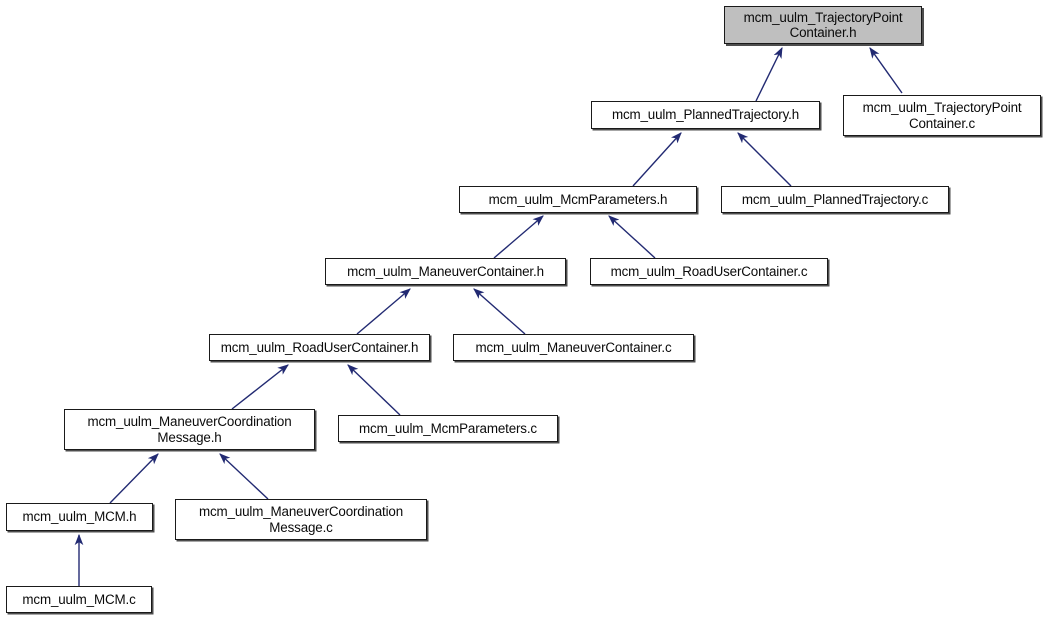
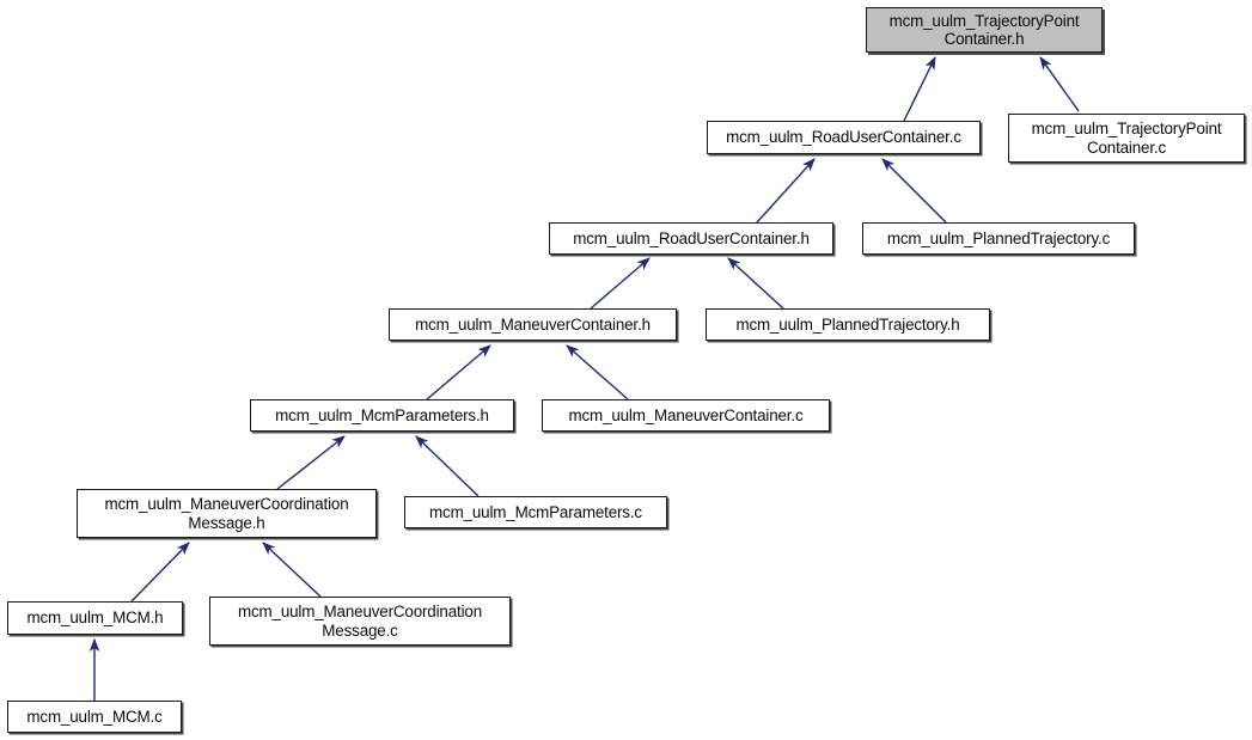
  mcm_uulm_TrajectoryPoint
  Container.h
- mcm_uulm_PlannedTrajectory.h
+ mcm_uulm_RoadUserContainer.c
  mcm_uulm_TrajectoryPoint
  Container.c
- mcm_uulm_McmParameters.h
+ mcm_uulm_RoadUserContainer.h
  mcm_uulm_PlannedTrajectory.c
  mcm_uulm_ManeuverContainer.h
- mcm_uulm_RoadUserContainer.c
+ mcm_uulm_PlannedTrajectory.h
- mcm_uulm_RoadUserContainer.h
+ mcm_uulm_McmParameters.h
  mcm_uulm_ManeuverContainer.c
  mcm_uulm_ManeuverCoordination
  Message.h
  mcm_uulm_McmParameters.c
  mcm_uulm_MCM.h
  mcm_uulm_ManeuverCoordination
  Message.c
  mcm_uulm_MCM.c
